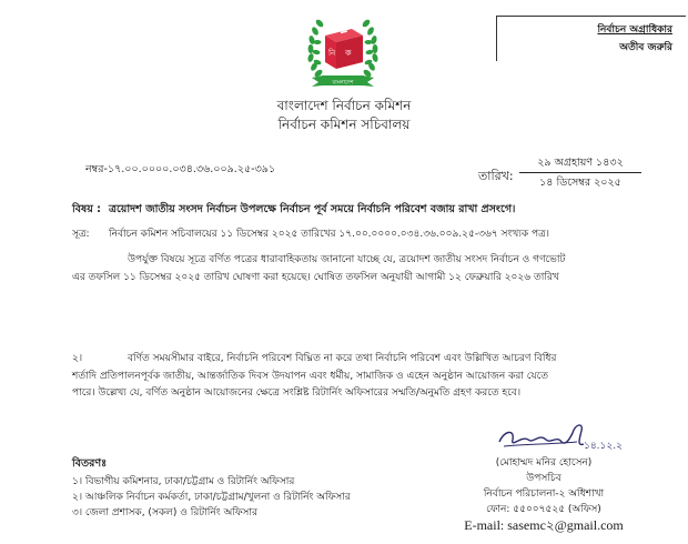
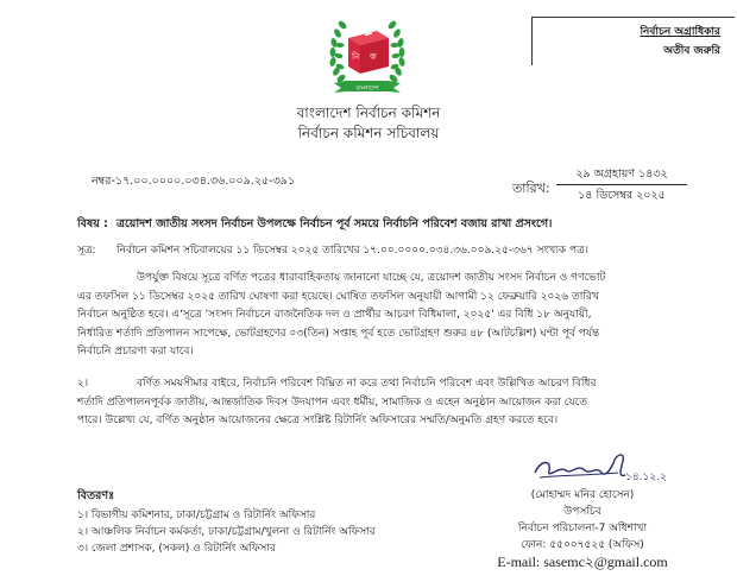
  নির্বাচন অগ্রাধিকার
  অতীব জরুরি
  নি
  ক
  বাংলাদেশ নির্বাচন কমিশন
  নির্বাচন কমিশন সচিবালয়
  নম্বর-১৭.০০.০০০০.০৩৪.৩৬.০০৯.২৫-৩৯১
  তারিখ:
  ২৯ অগ্রহায়ণ ১৪৩২
  ১৪ ডিসেম্বর ২০২৫
  বিষয় : ত্রয়োদশ জাতীয় সংসদ নির্বাচন উপলক্ষে নির্বাচন পূর্ব সময়ে নির্বাচনি পরিবেশ বজায় রাখা প্রসংগে।
  সূত্র: নির্বাচন কমিশন সচিবালয়ের ১১ ডিসেম্বর ২০২৫ তারিখের ১৭.০০.০০০০.০৩৪.৩৬.০০৯.২৫-৩৬৭ সংখ্যক পত্র।
  উপর্যুক্ত বিষয়ে সূত্রে বর্ণিত পত্রের ধারাবাহিকতায় জানানো যাচ্ছে যে, ত্রয়োদশ জাতীয় সংসদ নির্বাচন ও গণভোট
  এর তফসিল ১১ ডিসেম্বর ২০২৫ তারিখ ঘোষণা করা হয়েছে। ঘোষিত তফসিল অনুযায়ী আগামী ১২ ফেব্রুয়ারি ২০২৬ তারিখ
+ নির্বাচন অনুষ্ঠিত হবে। এ'সূত্রে 'সংসদ নির্বাচনে রাজনৈতিক দল ও প্রার্থীর আচরণ বিধিমালা, ২০২৫' এর বিধি ১৮ অনুযায়ী,
+ নির্ধারিত শর্তাদি প্রতিপালন সাপেক্ষে, ভোটগ্রহণের ০৩(তিন) সপ্তাহ পূর্ব হতে ভোটগ্রহণ শুরুর ৪৮ (আটচল্লিশ) ঘণ্টা পূর্ব পর্যন্ত
+ নির্বাচনি প্রচারণা করা যাবে।
  ২। বর্ণিত সময়সীমার বাইরে, নির্বাচনি পরিবেশ বিঘ্নিত না করে তথা নির্বাচনি পরিবেশ এবং উল্লিখিত আচরণ বিধির
  শর্তাদি প্রতিপালনপূর্বক জাতীয়, আন্তর্জাতিক দিবস উদযাপন এবং ধর্মীয়, সামাজিক ও এহেন অনুষ্ঠান আয়োজন করা যেতে
  পারে। উল্লেখ্য যে, বর্ণিত অনুষ্ঠান আয়োজনের ক্ষেত্রে সংশ্লিষ্ট রিটার্নিং অফিসারের সম্মতি/অনুমতি গ্রহণ করতে হবে।
  ১৪.১২.২
  (মোহাম্মদ মনির হোসেন)
  উপসচিব
- নির্বাচন পরিচালনা-২ অধিশাখা
+ নির্বাচন পরিচালনা-7 অধিশাখা
  ফোন: ৫৫০০৭৫২৫ (অফিস)
  E-mail: sasemc২@gmail.com
  বিতরণঃ
  ১। বিভাগীয় কমিশনার, ঢাকা/চট্টগ্রাম ও রিটার্নিং অফিসার
  ২। আঞ্চলিক নির্বাচন কর্মকর্তা, ঢাকা/চট্টগ্রাম/খুলনা ও রিটার্নিং অফিসার
  ৩। জেলা প্রশাসক, (সকল) ও রিটার্নিং অফিসার
